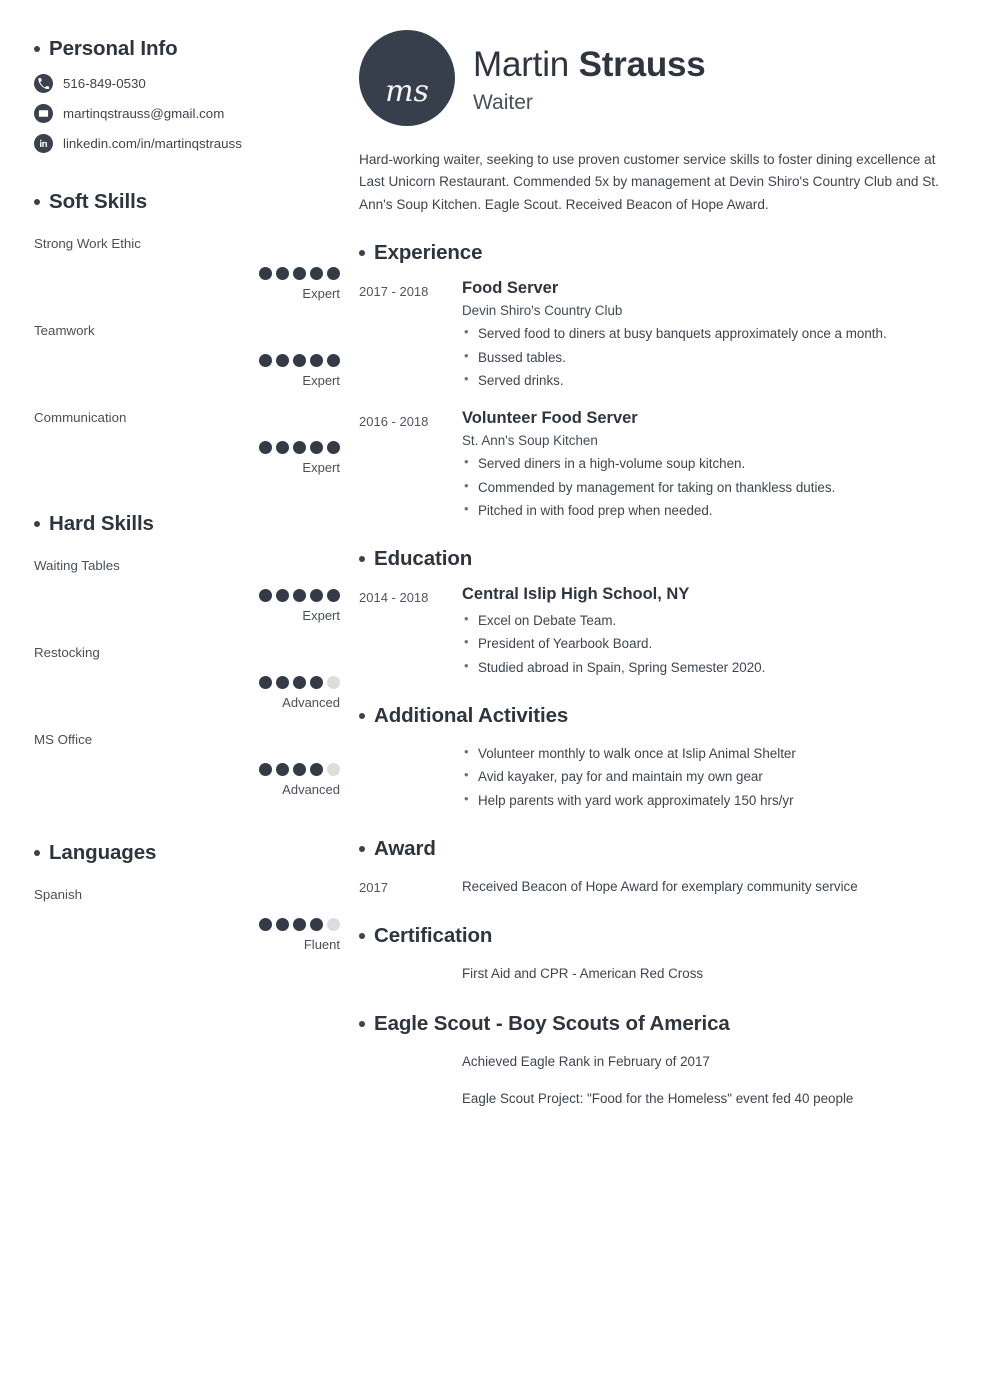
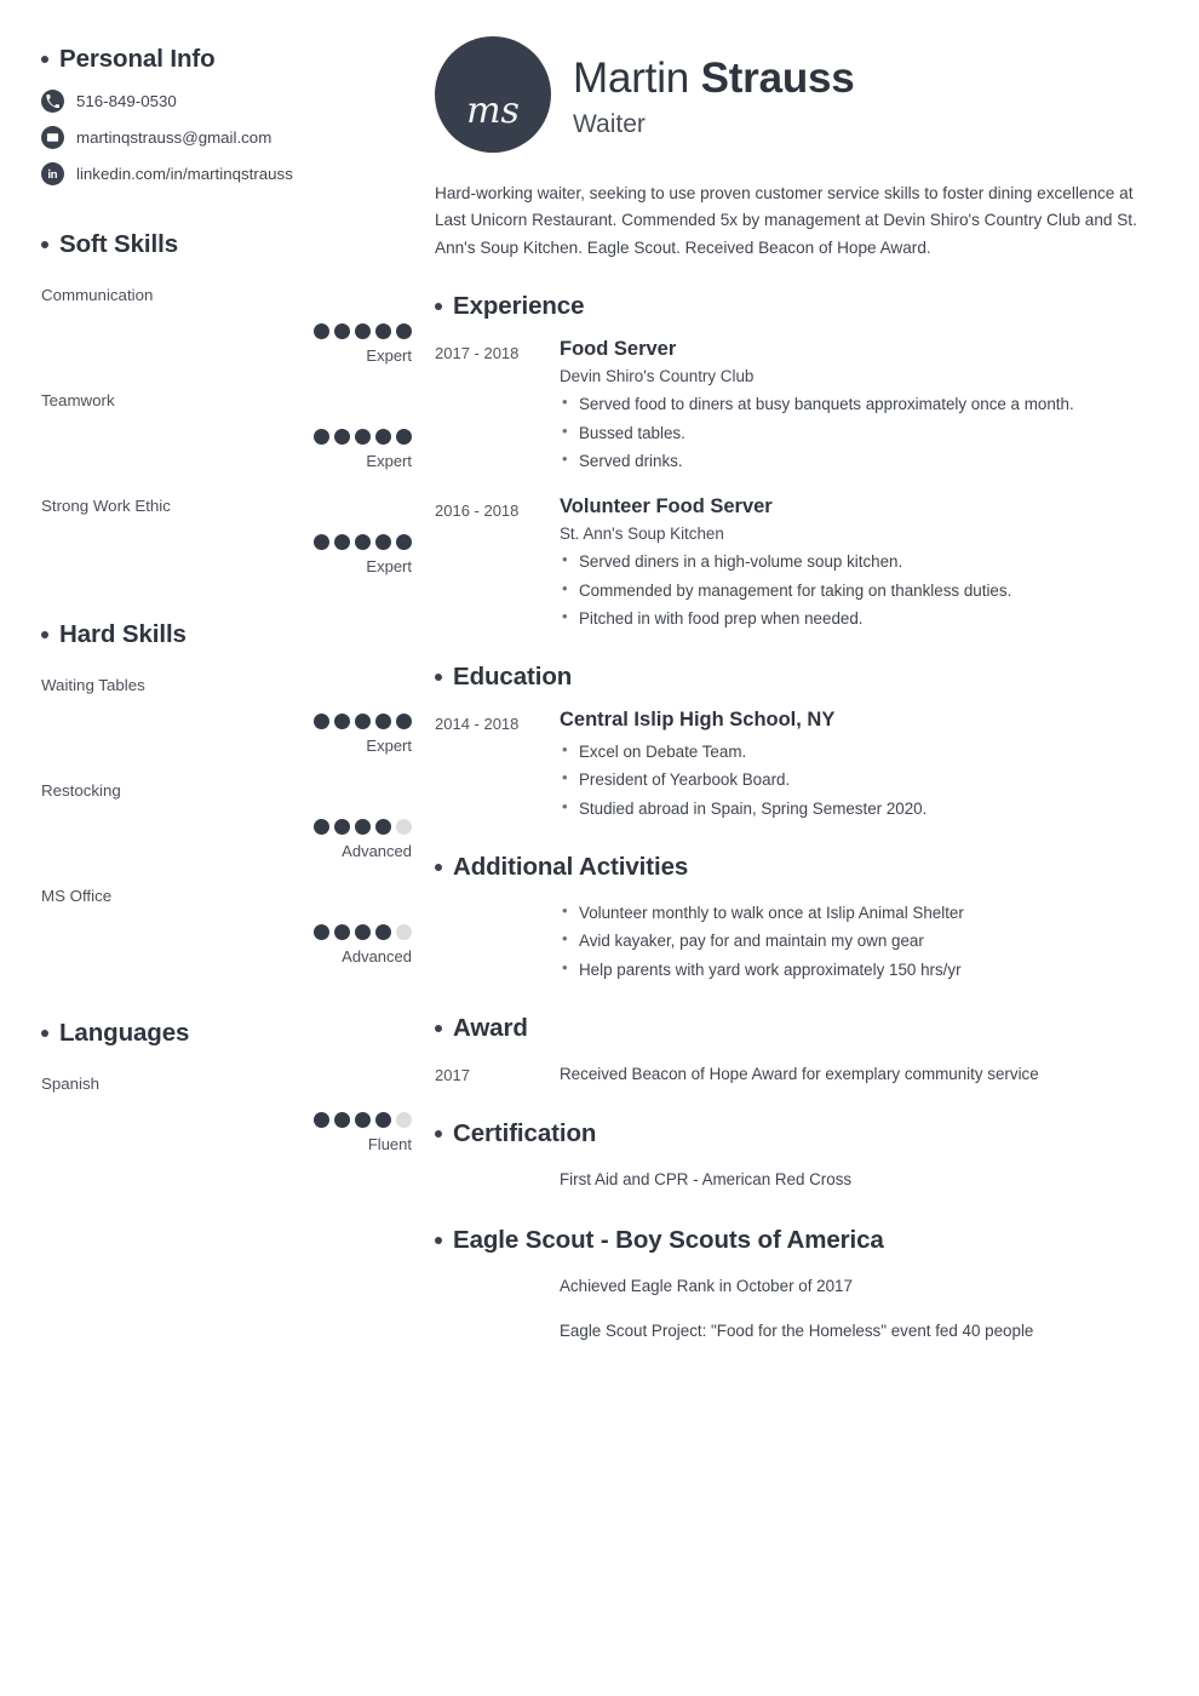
  Personal Info
  516-849-0530
  martinqstrauss@gmail.com
  linkedin.com/in/martinqstrauss
  Soft Skills
- Strong Work Ethic
+ Communication
  Expert
  Teamwork
  Expert
- Communication
+ Strong Work Ethic
  Expert
  Hard Skills
  Waiting Tables
  Expert
  Restocking
  Advanced
  MS Office
  Advanced
  Languages
  Spanish
  Fluent
  ms
  Martin Strauss
  Waiter
  Hard-working waiter, seeking to use proven customer service skills to foster dining excellence at Last Unicorn Restaurant. Commended 5x by management at Devin Shiro's Country Club and St. Ann's Soup Kitchen. Eagle Scout. Received Beacon of Hope Award.
  Experience
  2017 - 2018
  Food Server
  Devin Shiro's Country Club
  Served food to diners at busy banquets approximately once a month.
  Bussed tables.
  Served drinks.
  2016 - 2018
  Volunteer Food Server
  St. Ann's Soup Kitchen
  Served diners in a high-volume soup kitchen.
  Commended by management for taking on thankless duties.
  Pitched in with food prep when needed.
  Education
  2014 - 2018
  Central Islip High School, NY
  Excel on Debate Team.
  President of Yearbook Board.
  Studied abroad in Spain, Spring Semester 2020.
  Additional Activities
  Volunteer monthly to walk once at Islip Animal Shelter
  Avid kayaker, pay for and maintain my own gear
  Help parents with yard work approximately 150 hrs/yr
  Award
  2017
  Received Beacon of Hope Award for exemplary community service
  Certification
  First Aid and CPR - American Red Cross
  Eagle Scout - Boy Scouts of America
- Achieved Eagle Rank in February of 2017
+ Achieved Eagle Rank in October of 2017
  Eagle Scout Project: "Food for the Homeless" event fed 40 people
